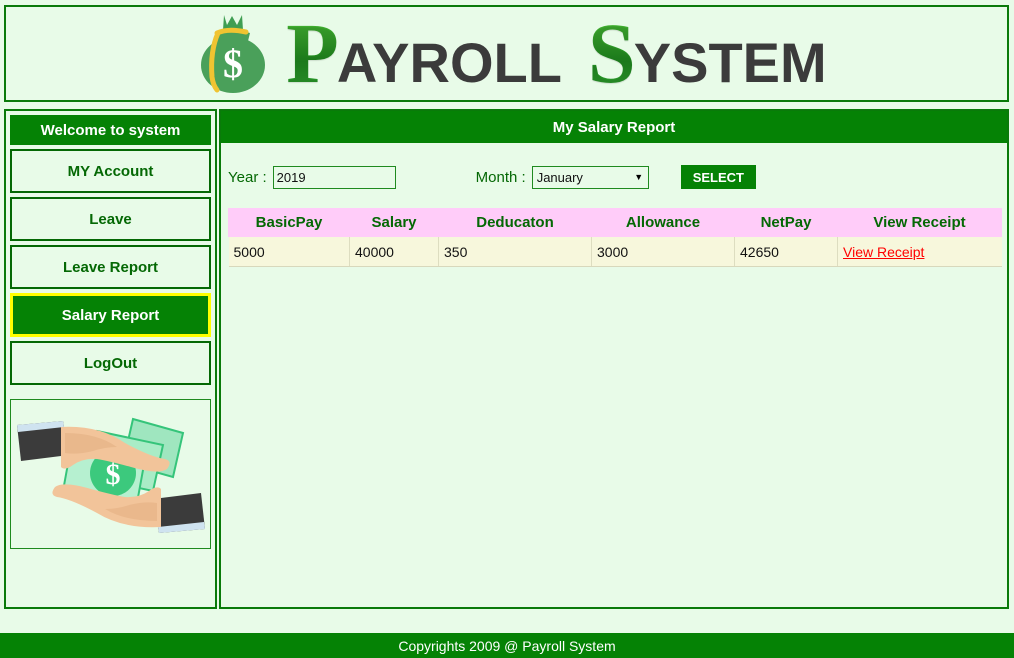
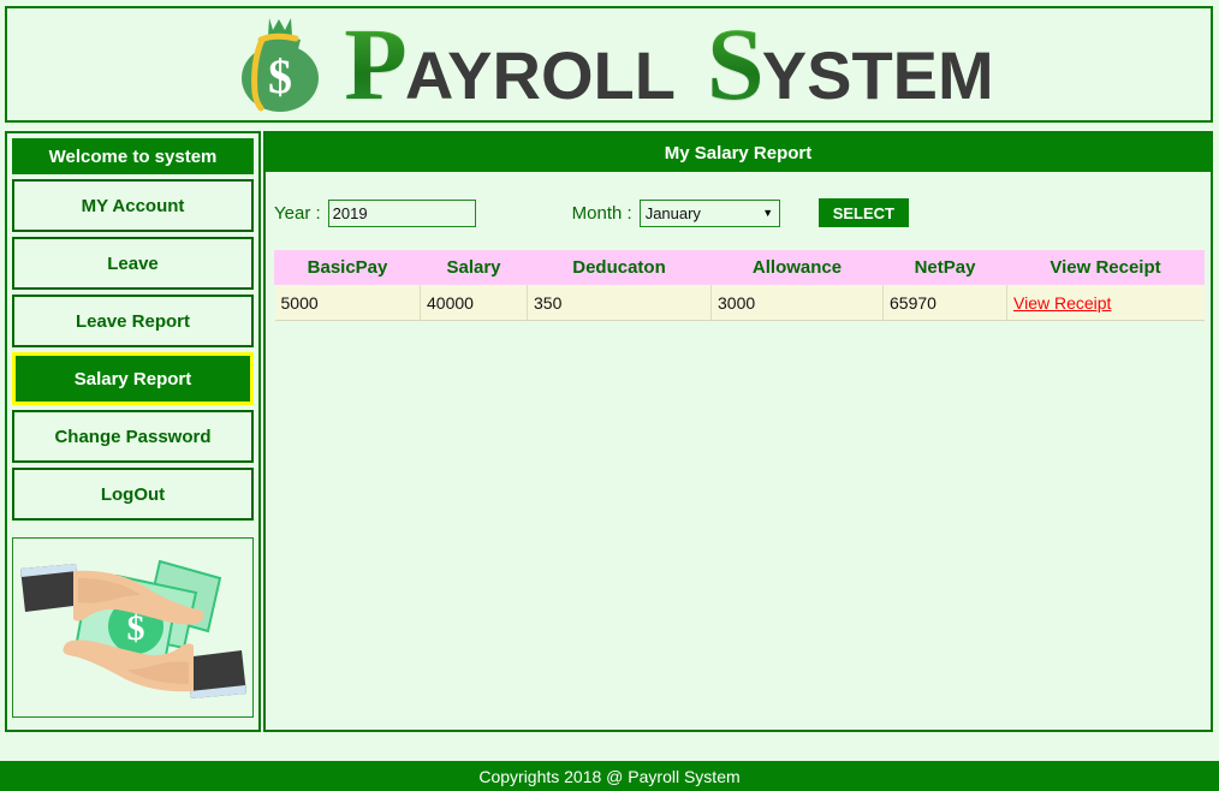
  $
  P
  AYROLL
  S
  YSTEM
  Welcome to system
  MY Account
  Leave
  Leave Report
  Salary Report
+ Change Password
  LogOut
  $
  My Salary Report
  Year :
  2019
  Month :
  January
  ▼
  SELECT
  BasicPay	Salary	Deducaton	Allowance	NetPay	View Receipt
- 5000	40000	350	3000	42650	View Receipt
+ 5000	40000	350	3000	65970	View Receipt
- Copyrights 2009 @ Payroll System
+ Copyrights 2018 @ Payroll System
